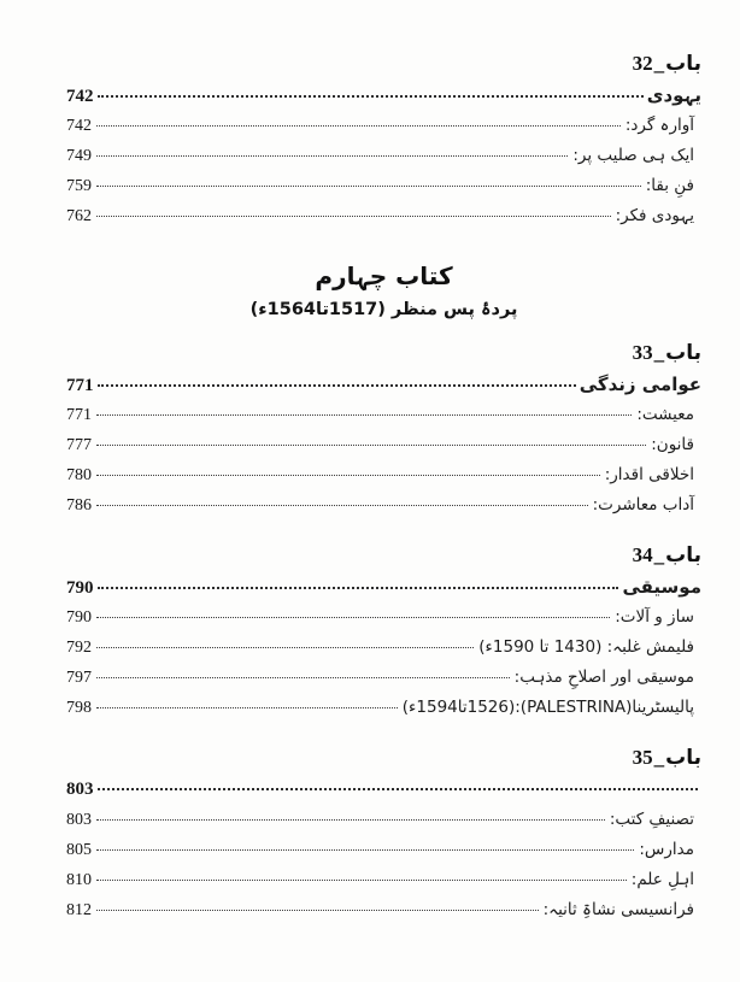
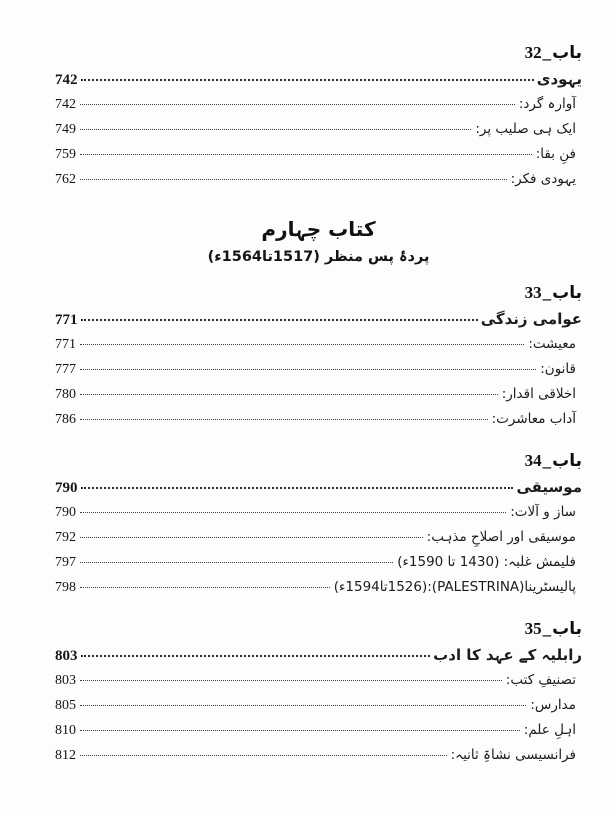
  باب_32
  یہودی
  742
  آوارہ گرد:
  742
  ایک ہی صلیب پر:
  749
  فنِ بقا:
  759
  یہودی فکر:
  762
  کتاب چہارم
  پردۂ پس منظر (1517تا1564ء)
  باب_33
  عوامی زندگی
  771
  معیشت:
  771
  قانون:
  777
  اخلاقی اقدار:
  780
  آداب معاشرت:
  786
  باب_34
  موسیقی
  790
  ساز و آلات:
  790
- فلیمش غلبہ: (1430 تا 1590ء)
+ موسیقی اور اصلاحِ مذہب:
  792
- موسیقی اور اصلاحِ مذہب:
+ فلیمش غلبہ: (1430 تا 1590ء)
  797
  پالیسٹرینا(PALESTRINA):(1526تا1594ء)
  798
  باب_35
+ رابلیہ کے عہد کا ادب
  803
  تصنیفِ کتب:
  803
  مدارس:
  805
  اہلِ علم:
  810
  فرانسیسی نشاۃِ ثانیہ:
  812
